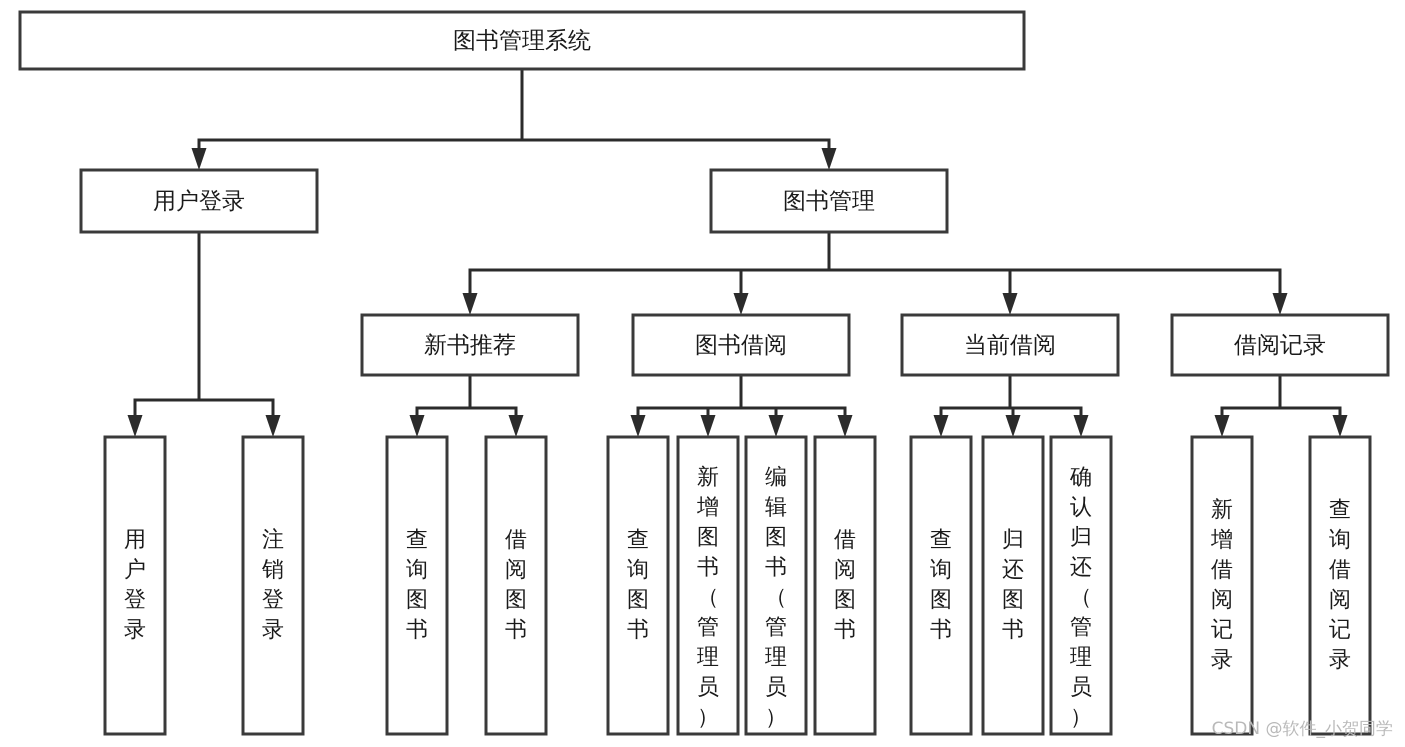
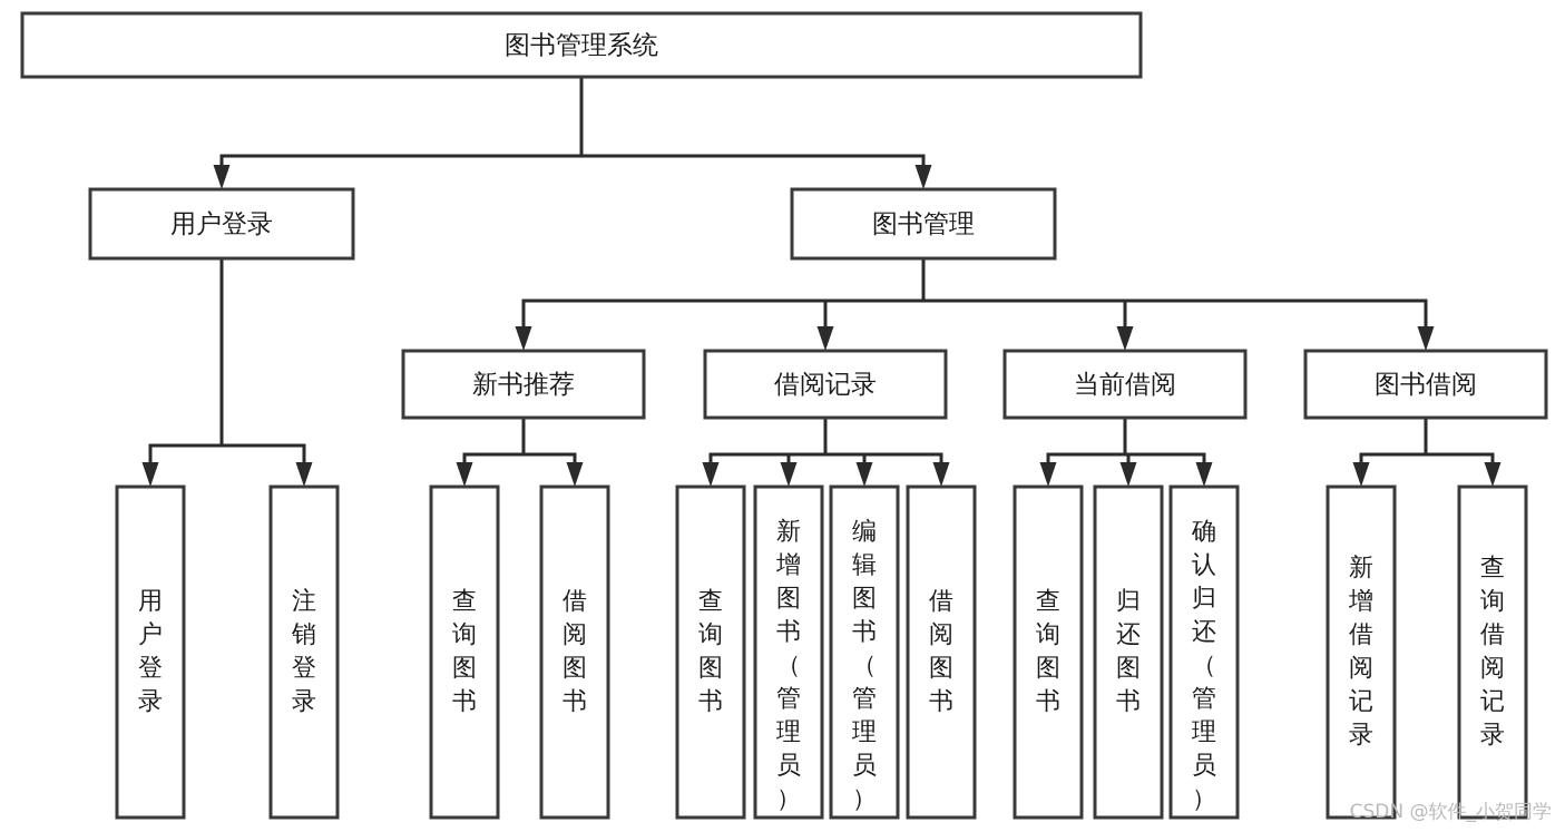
  图书管理系统
  用户登录
  图书管理
  新书推荐
- 图书借阅
+ 借阅记录
  当前借阅
- 借阅记录
+ 图书借阅
  用户登录
  注销登录
  查询图书
  借阅图书
  查询图书
  新增图书（管理员）
  编辑图书（管理员）
  借阅图书
  查询图书
  归还图书
  确认归还（管理员）
  新增借阅记录
  查询借阅记录
  CSDN @软件_小贺同学
